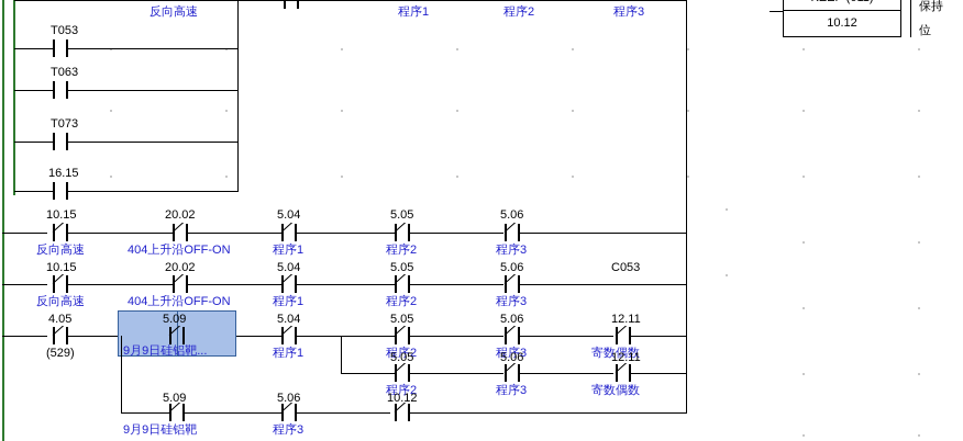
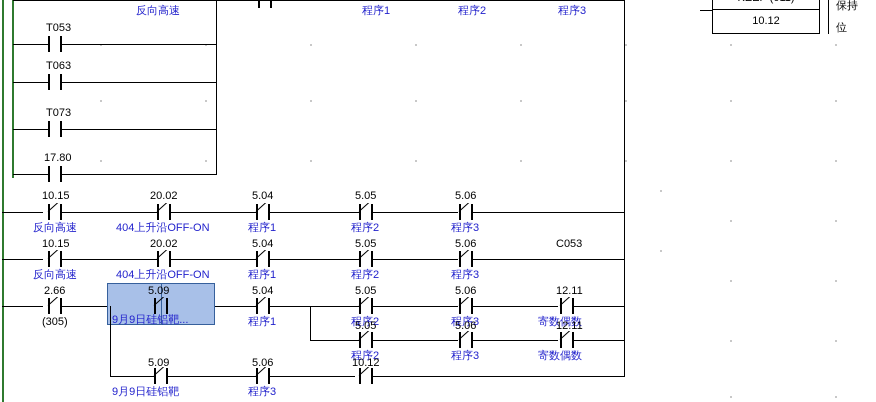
  反向高速
  程序1
  程序2
  程序3
  T053
  T063
  T073
- 16.15
+ 17.80
  10.15
  反向高速
  20.02
  404上升沿OFF-ON
  5.04
  程序1
  5.05
  程序2
  5.06
  程序3
  10.15
  反向高速
  20.02
  404上升沿OFF-ON
  5.04
  程序1
  5.05
  程序2
  5.06
  程序3
  C053
- 4.05
+ 2.66
- (529)
+ (305)
  5.09
  9月9日硅铝靶...
  5.04
  程序1
  5.05
  程序2
  5.06
  程序3
  12.11
  寄数偶数
  5.05
  程序2
  5.06
  程序3
  12.11
  寄数偶数
  5.09
  9月9日硅铝靶
  5.06
  程序3
  10.12
  10.12
  保持
  位
